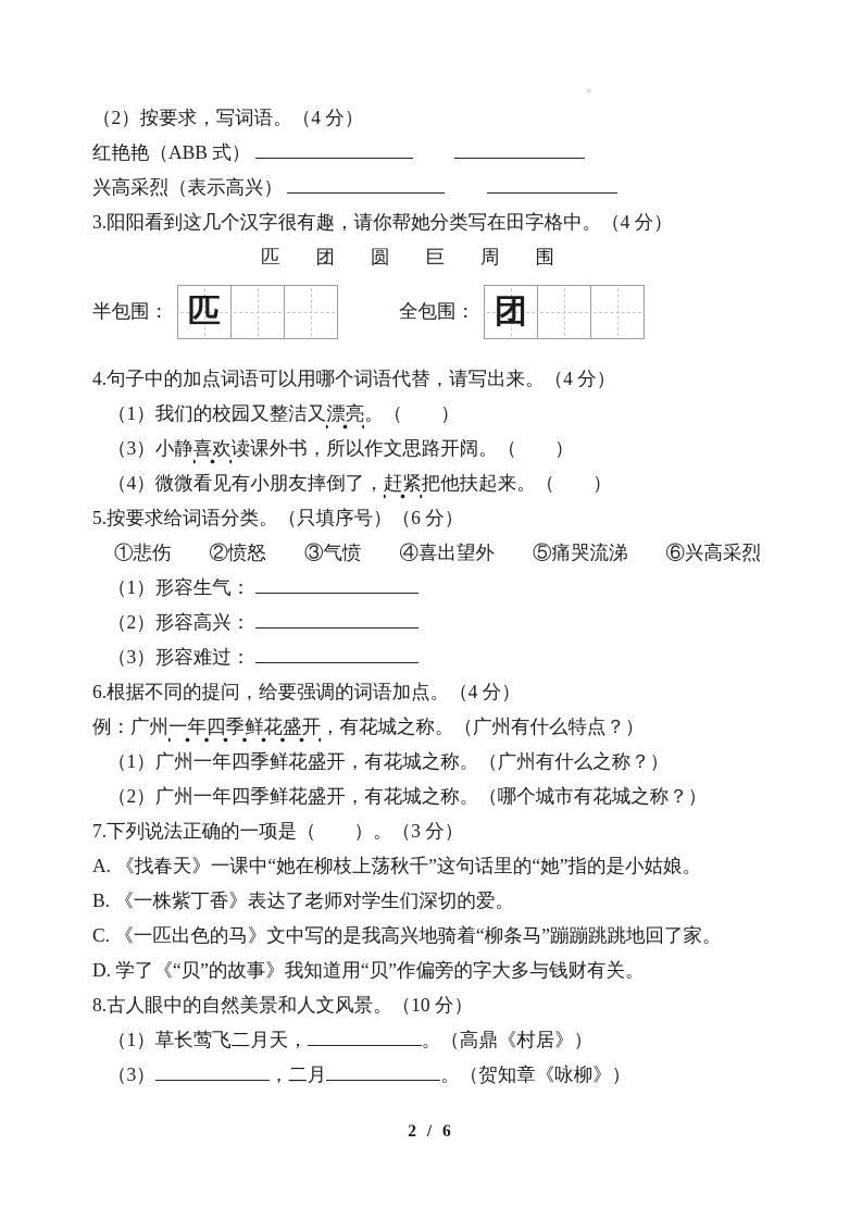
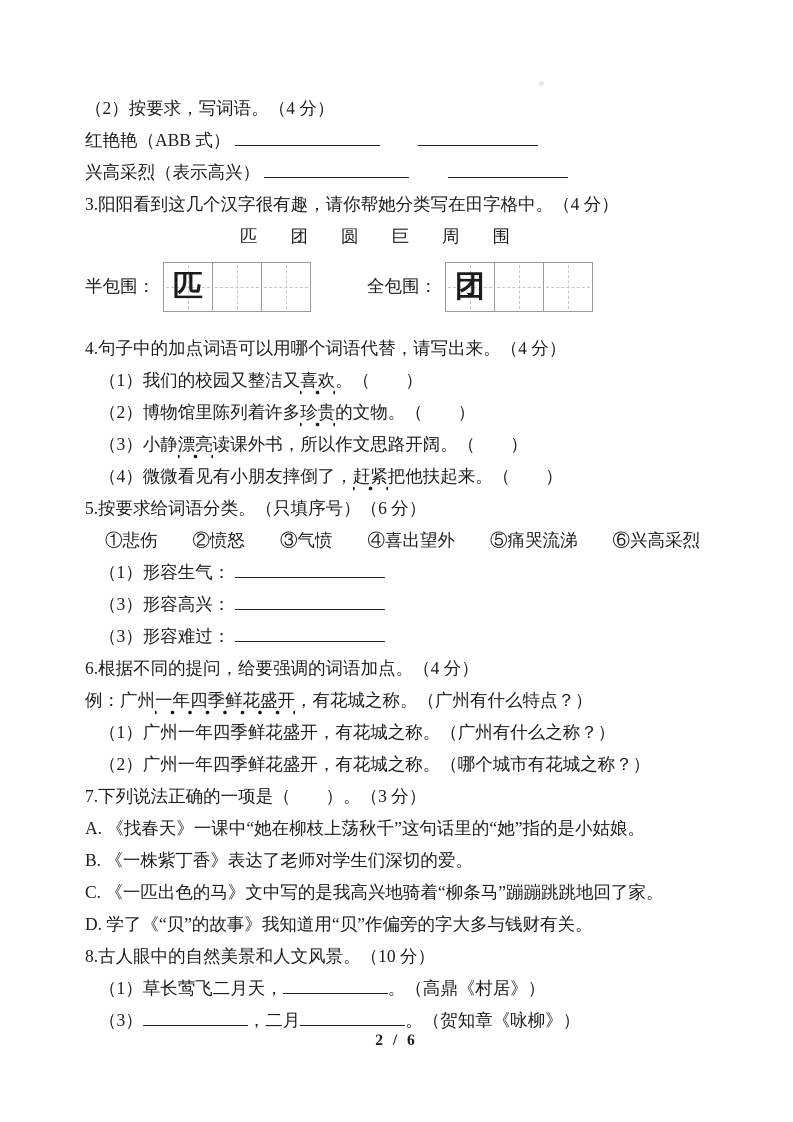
  （2）按要求，写词语。（4 分）
  红艳艳（ABB 式）
  兴高采烈（表示高兴）
  3.阳阳看到这几个汉字很有趣，请你帮她分类写在田字格中。（4 分）
  匹
  团
  圆
  巨
  周
  围
  半包围：
  匹
  全包围：
  团
  4.句子中的加点词语可以用哪个词语代替，请写出来。（4 分）
- （1）我们的校园又整洁又漂亮。（ ）
+ （1）我们的校园又整洁又喜欢。（ ）
+ （2）博物馆里陈列着许多珍贵的文物。（ ）
- （3）小静喜欢读课外书，所以作文思路开阔。（ ）
+ （3）小静漂亮读课外书，所以作文思路开阔。（ ）
  （4）微微看见有小朋友摔倒了，赶紧把他扶起来。（ ）
  5.按要求给词语分类。（只填序号）（6 分）
  ①悲伤 ②愤怒 ③气愤 ④喜出望外 ⑤痛哭流涕 ⑥兴高采烈
  （1）形容生气：
- （2）形容高兴：
+ （3）形容高兴：
  （3）形容难过：
  6.根据不同的提问，给要强调的词语加点。（4 分）
  例：广州一年四季鲜花盛开，有花城之称。（广州有什么特点？）
  （1）广州一年四季鲜花盛开，有花城之称。（广州有什么之称？）
  （2）广州一年四季鲜花盛开，有花城之称。（哪个城市有花城之称？）
  7.下列说法正确的一项是（ ）。（3 分）
  A. 《找春天》一课中“她在柳枝上荡秋千”这句话里的“她”指的是小姑娘。
  B. 《一株紫丁香》表达了老师对学生们深切的爱。
  C. 《一匹出色的马》文中写的是我高兴地骑着“柳条马”蹦蹦跳跳地回了家。
  D. 学了《“贝”的故事》我知道用“贝”作偏旁的字大多与钱财有关。
  8.古人眼中的自然美景和人文风景。（10 分）
  （1）草长莺飞二月天， 。（高鼎《村居》）
  （3） ，二月 。（贺知章《咏柳》）
  2 / 6
